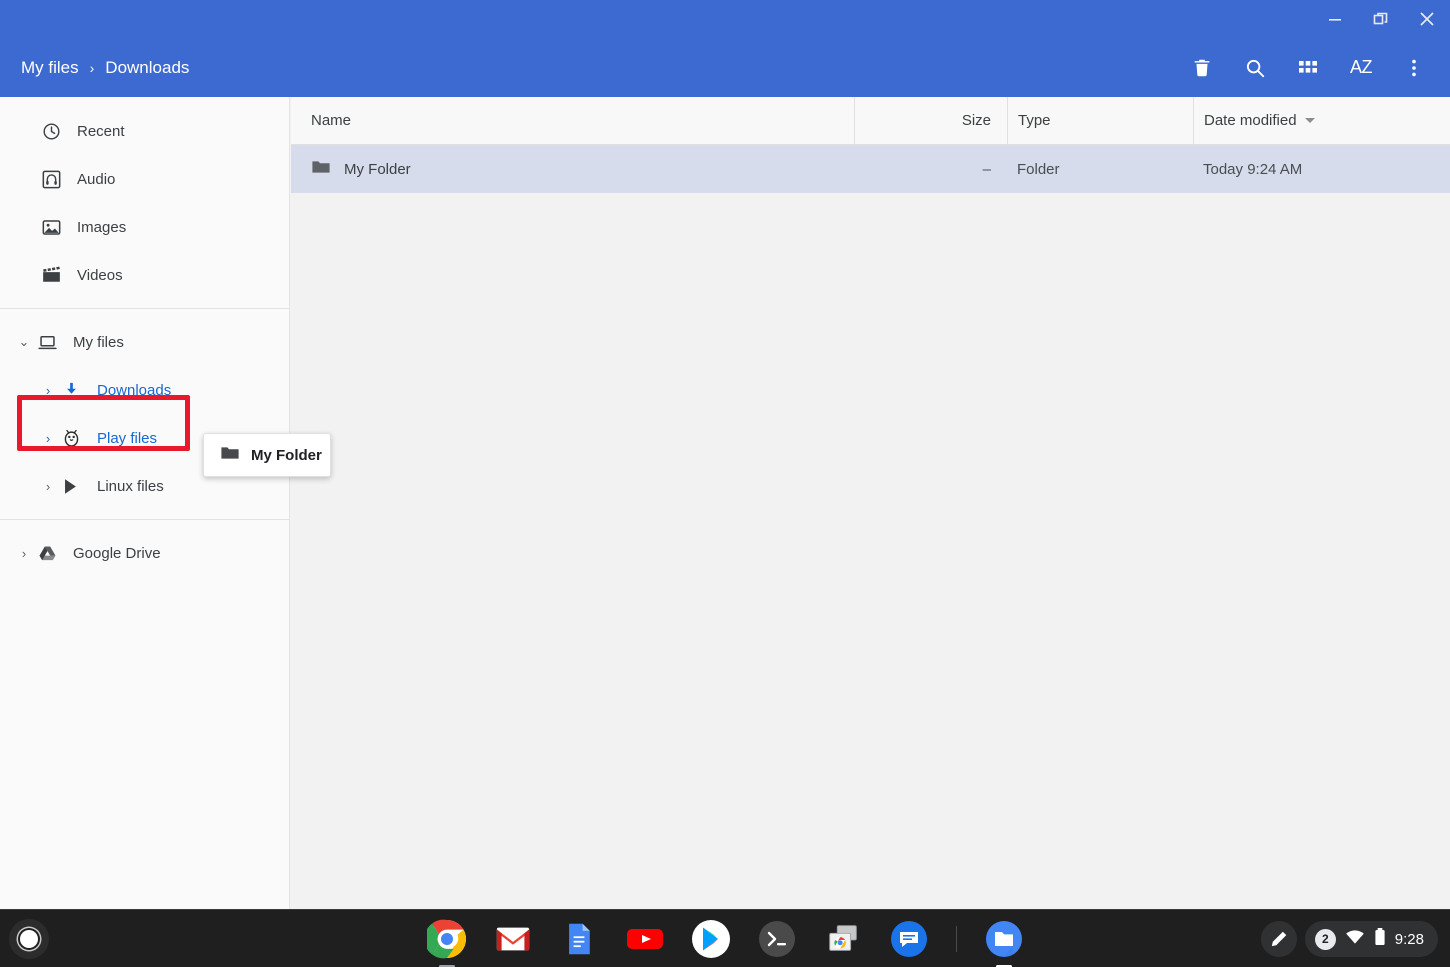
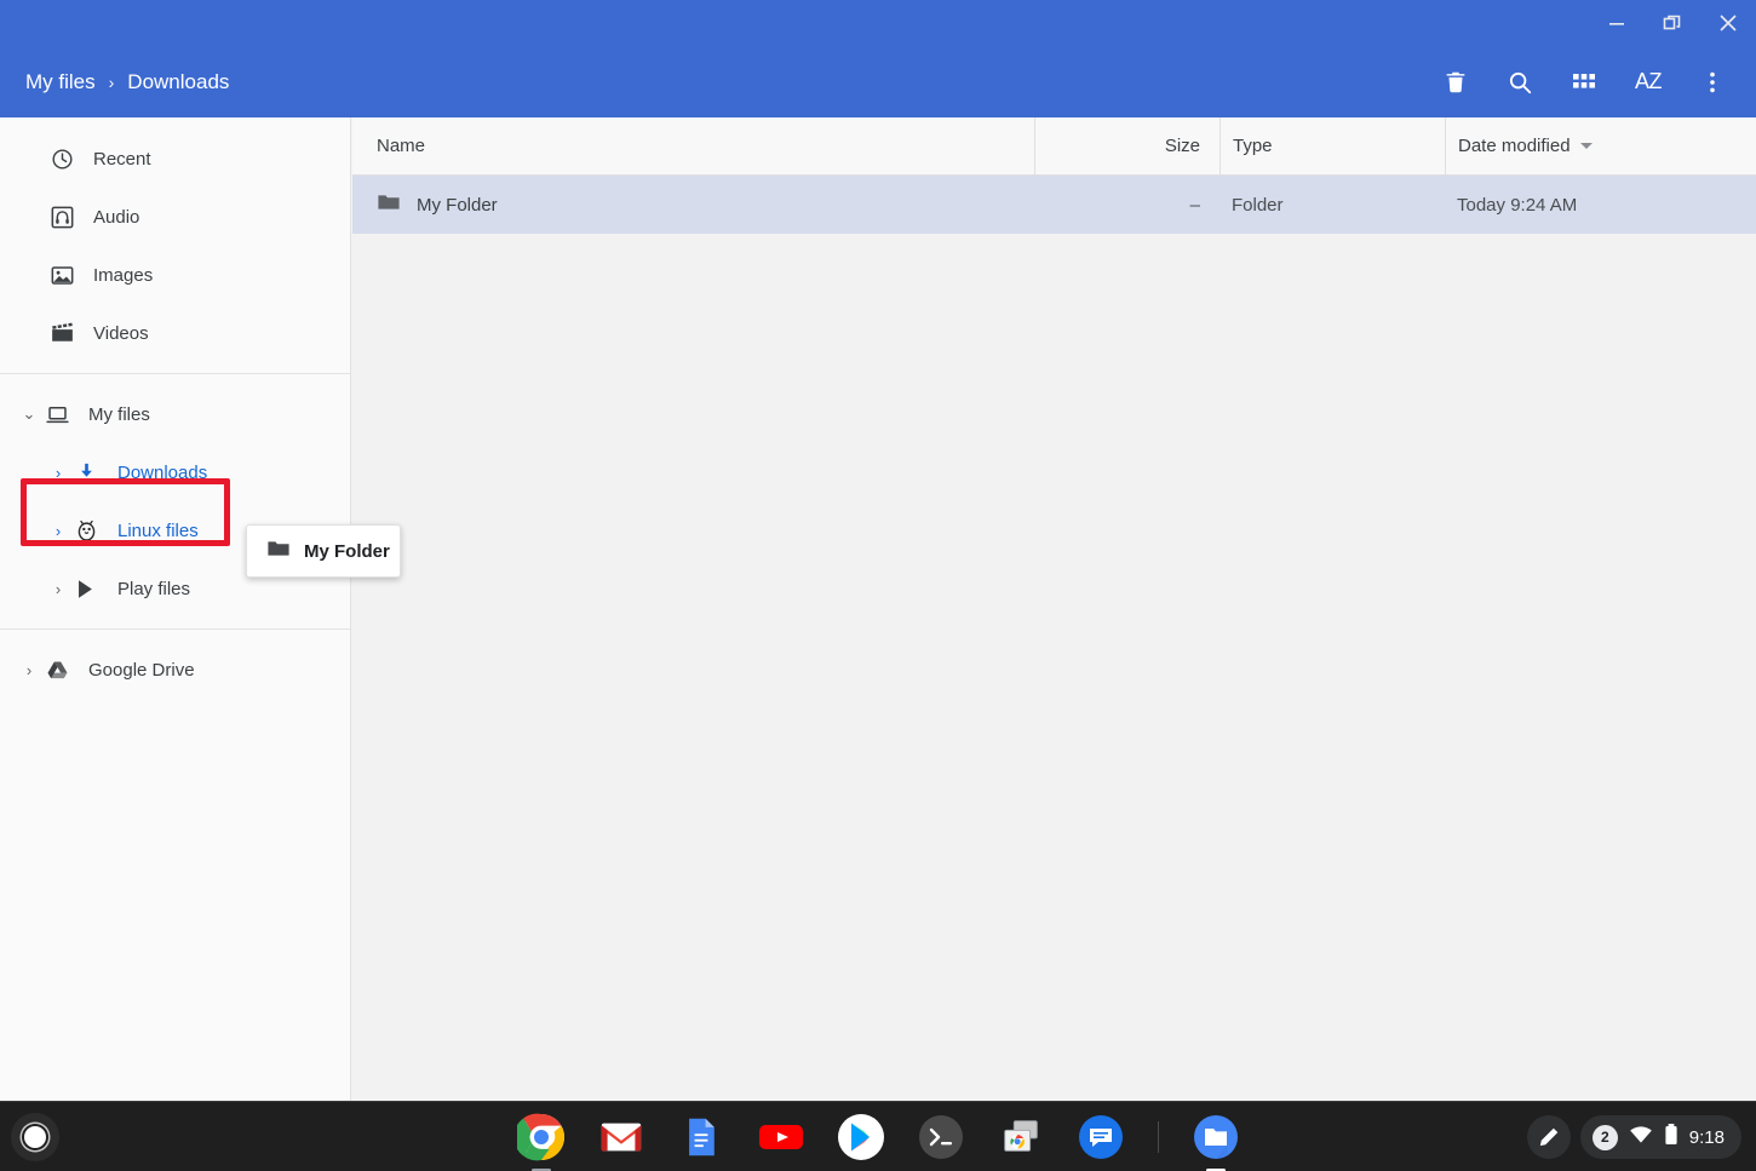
  My files
  ›
  Downloads
  AZ
  Recent
  Audio
  Images
  Videos
  ⌄
  My files
  ›
  Downloads
  ›
- Play files
+ Linux files
  ›
- Linux files
+ Play files
  ›
  Google Drive
  My Folder
  Name
  Size
  Type
  Date modified
  My Folder
  –
  Folder
  Today 9:24 AM
  2
- 9:28
+ 9:18
